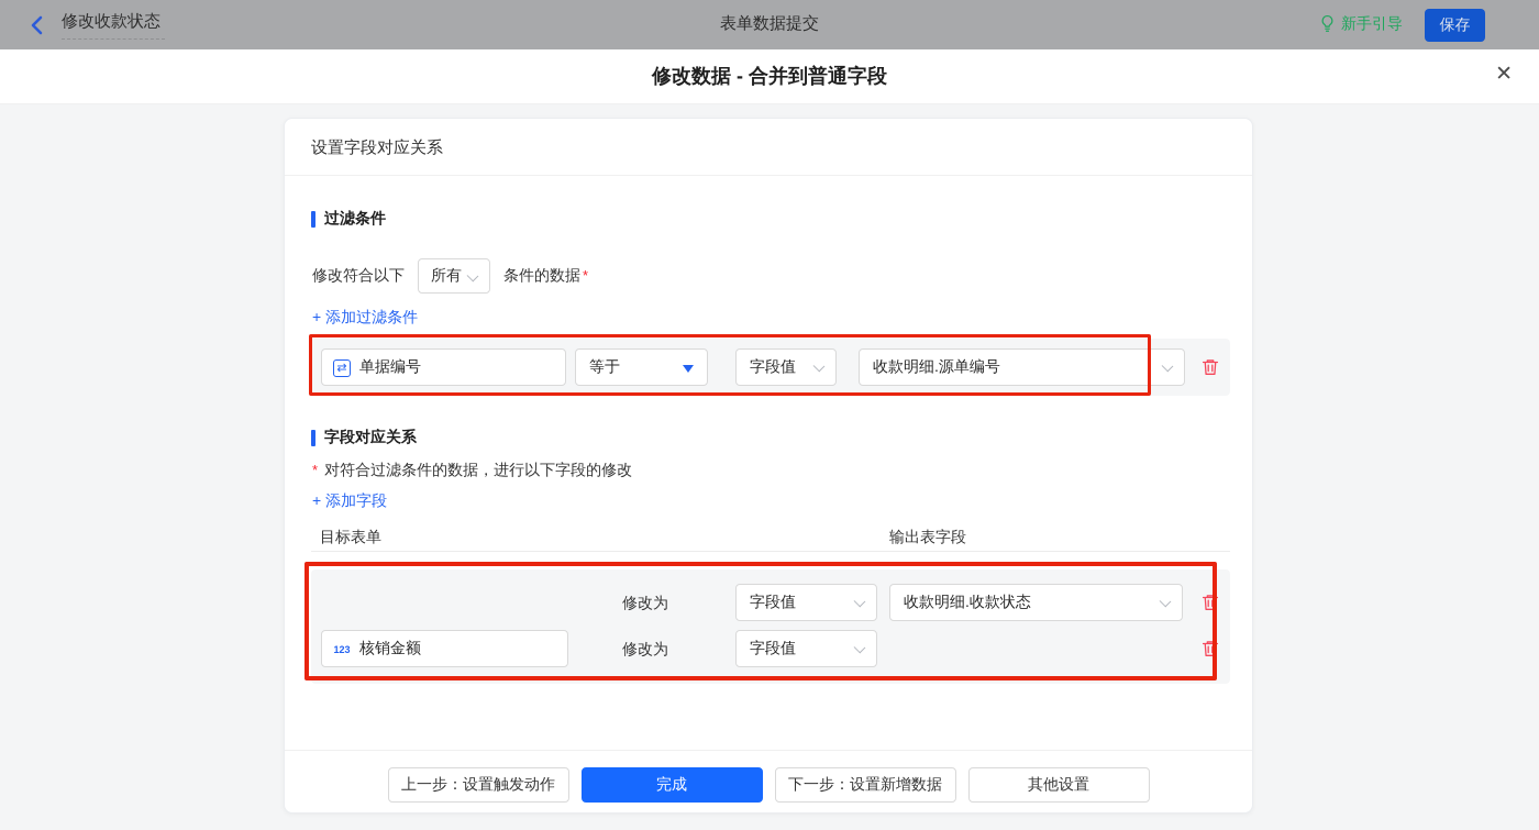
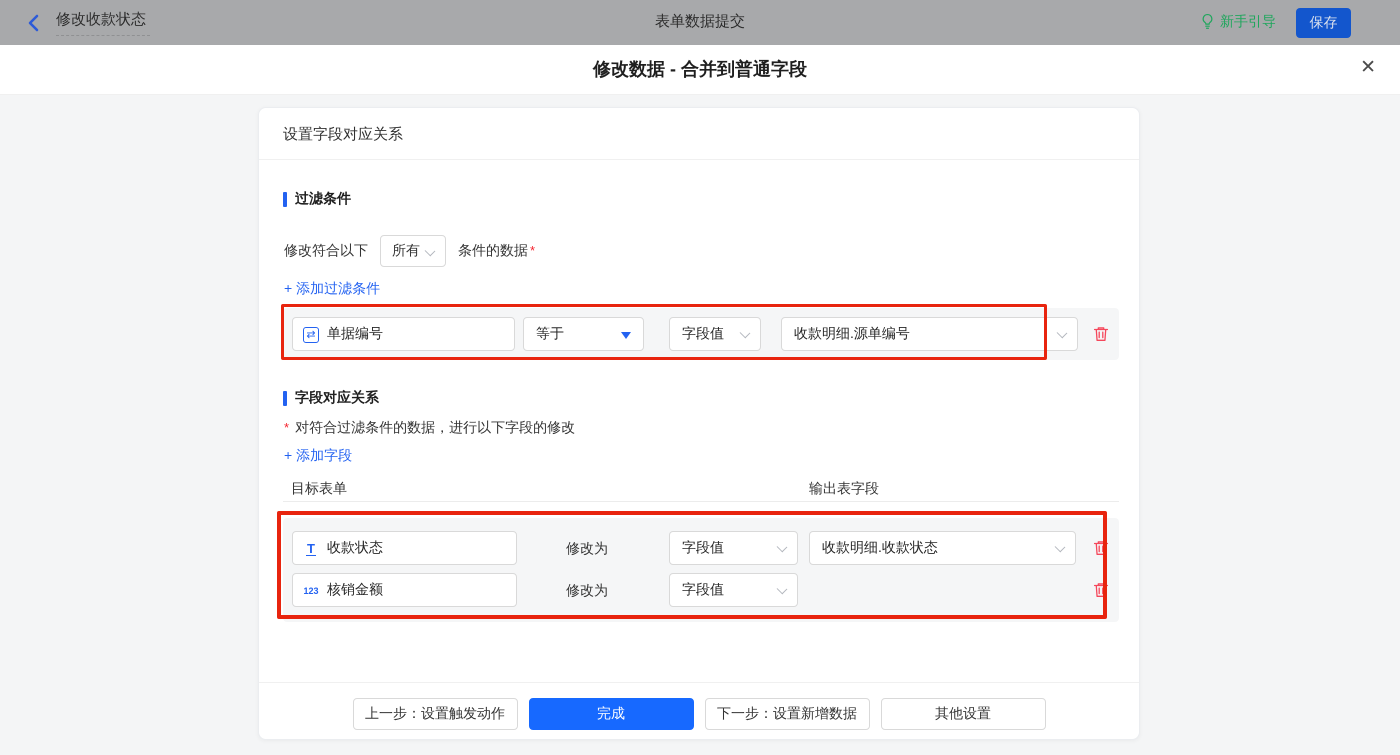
  修改收款状态
  表单数据提交
  新手引导
  保存
  修改数据 - 合并到普通字段
  ✕
  设置字段对应关系
  过滤条件
  修改符合以下
  所有
  条件的数据 *
  + 添加过滤条件
  ⇄
  单据编号
  等于
  字段值
  收款明细.源单编号
  字段对应关系
  * 对符合过滤条件的数据，进行以下字段的修改
  + 添加字段
  目标表单
  输出表字段
+ T
+ 收款状态
  修改为
  字段值
  收款明细.收款状态
  123
  核销金额
  修改为
  字段值
  上一步：设置触发动作
  完成
  下一步：设置新增数据
  其他设置
